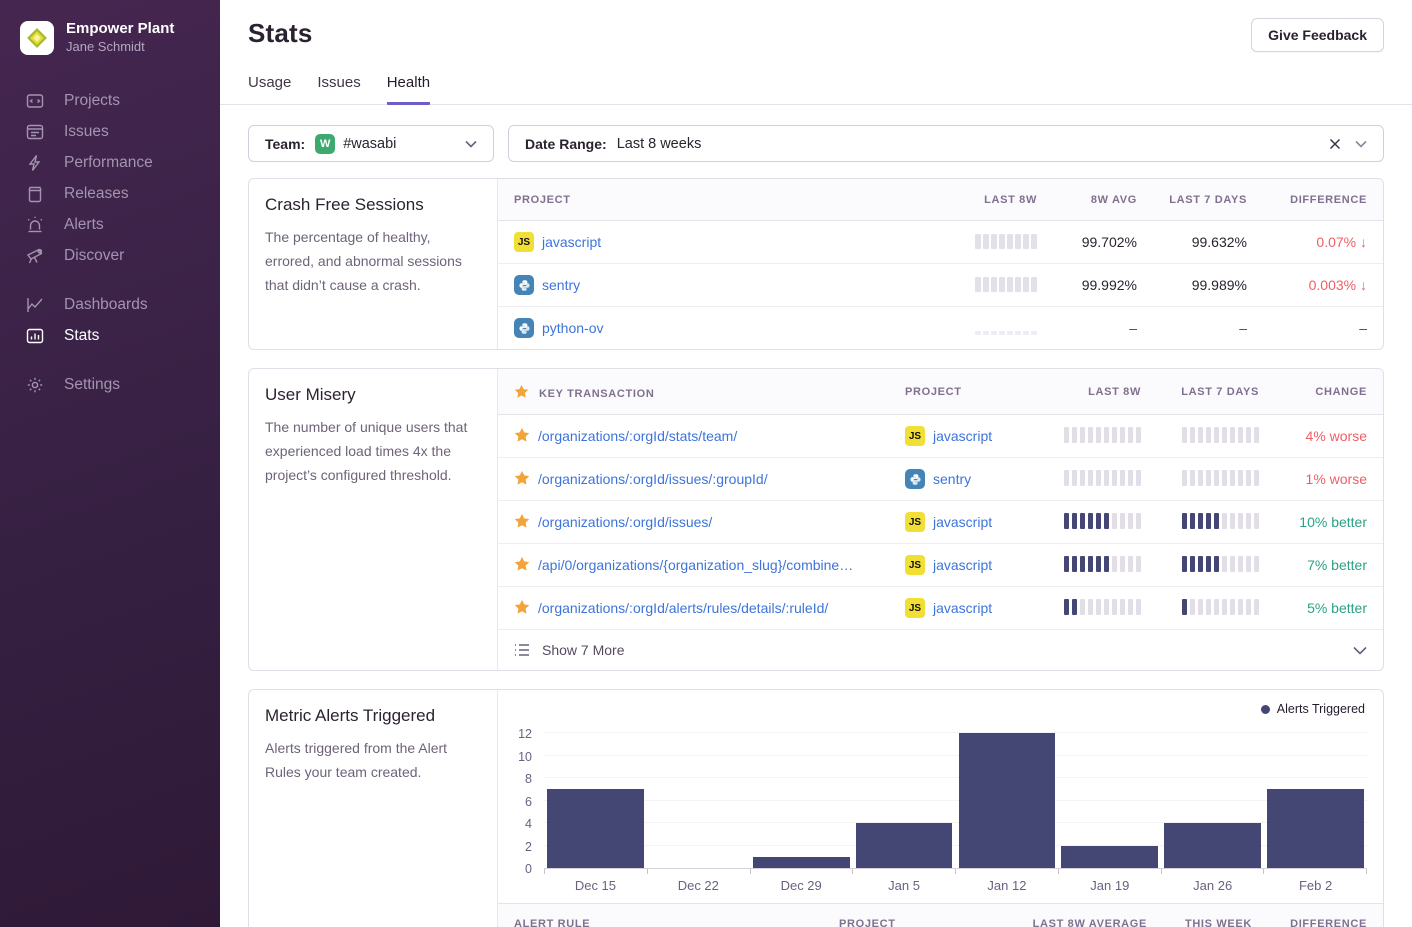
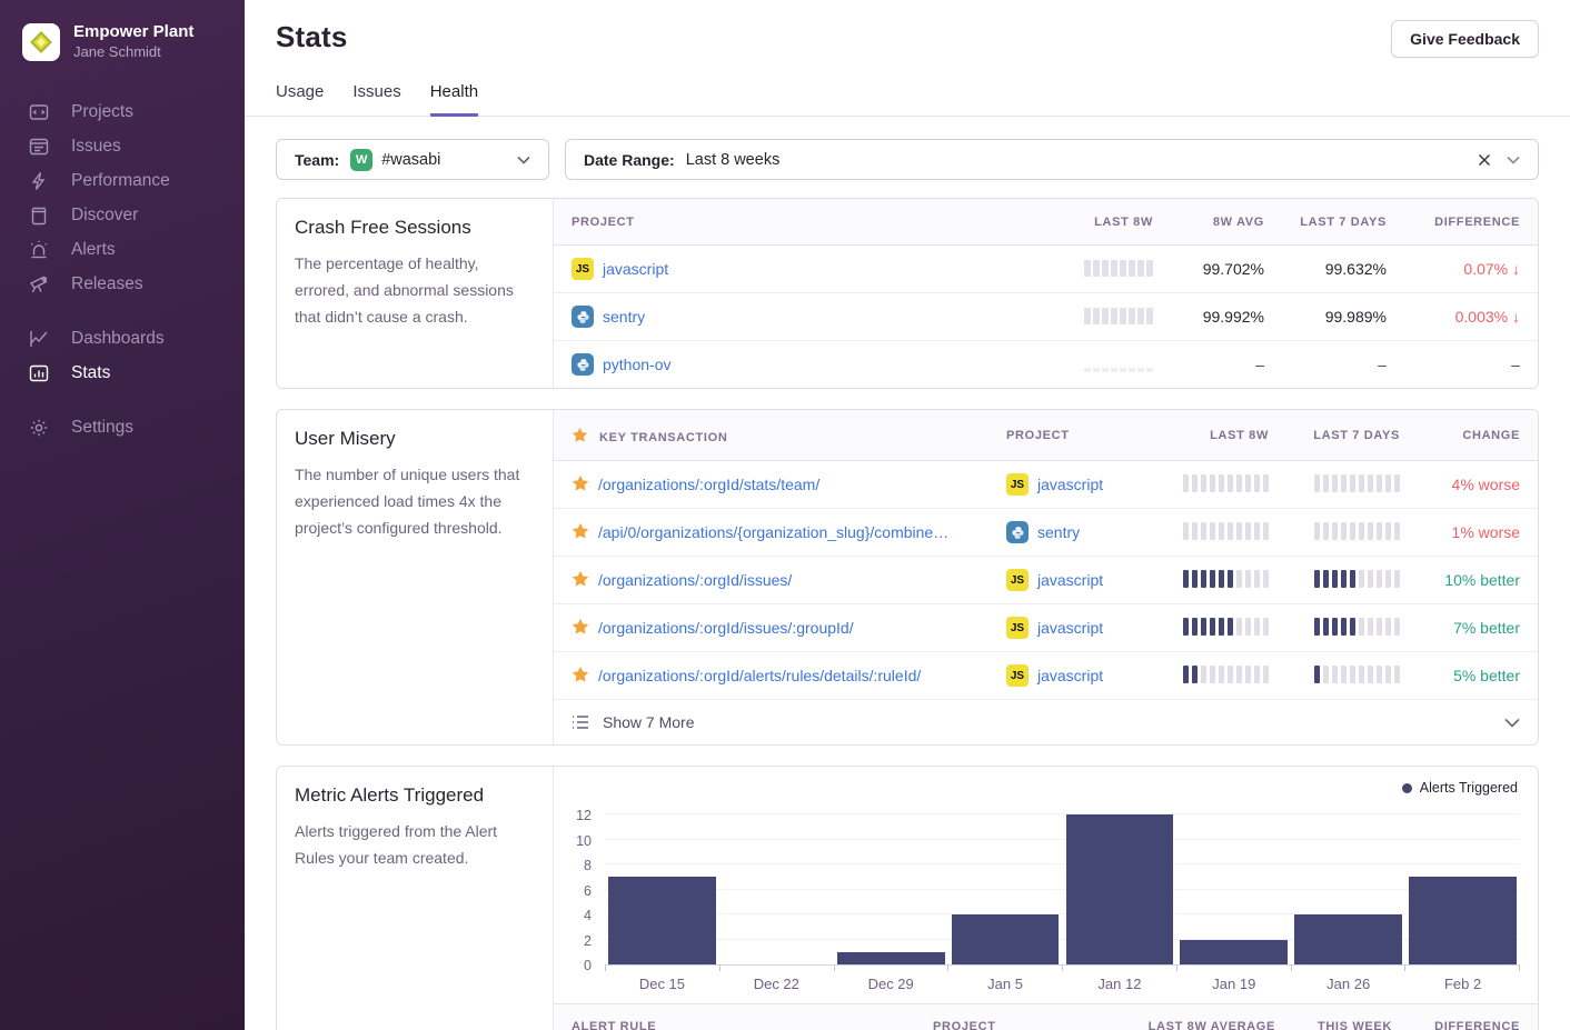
  Empower Plant
  Jane Schmidt
  Projects
  Issues
  Performance
- Releases
+ Discover
  Alerts
- Discover
+ Releases
  Dashboards
  Stats
  Settings
  Stats
  Give Feedback
  Usage
  Issues
  Health
  Team:
  W
  #wasabi
  Date Range:
  Last 8 weeks
  Crash Free Sessions
  The percentage of healthy, errored, and abnormal sessions that didn’t cause a crash.
  PROJECT	LAST 8W	8W AVG	LAST 7 DAYS	DIFFERENCE
  JS javascript		99.702%	99.632%	0.07% ↓
  sentry		99.992%	99.989%	0.003% ↓
  python-ov		–	–	–
  User Misery
  The number of unique users that experienced load times 4x the project’s configured threshold.
  KEY TRANSACTION	PROJECT	LAST 8W	LAST 7 DAYS	CHANGE
  /organizations/:orgId/stats/team/	JS javascript			4% worse
- /organizations/:orgId/issues/:groupId/	sentry			1% worse
+ /api/0/organizations/{organization_slug}/combine…	sentry			1% worse
  /organizations/:orgId/issues/	JS javascript			10% better
- /api/0/organizations/{organization_slug}/combine…	JS javascript			7% better
+ /organizations/:orgId/issues/:groupId/	JS javascript			7% better
  /organizations/:orgId/alerts/rules/details/:ruleId/	JS javascript			5% better
  Show 7 More
  Metric Alerts Triggered
  Alerts triggered from the Alert Rules your team created.
  Alerts Triggered
  0
  2
  4
  6
  8
  10
  12
  Dec 15
  Dec 22
  Dec 29
  Jan 5
  Jan 12
  Jan 19
  Jan 26
  Feb 2
  ALERT RULE
  PROJECT
  LAST 8W AVERAGE
  THIS WEEK
  DIFFERENCE
